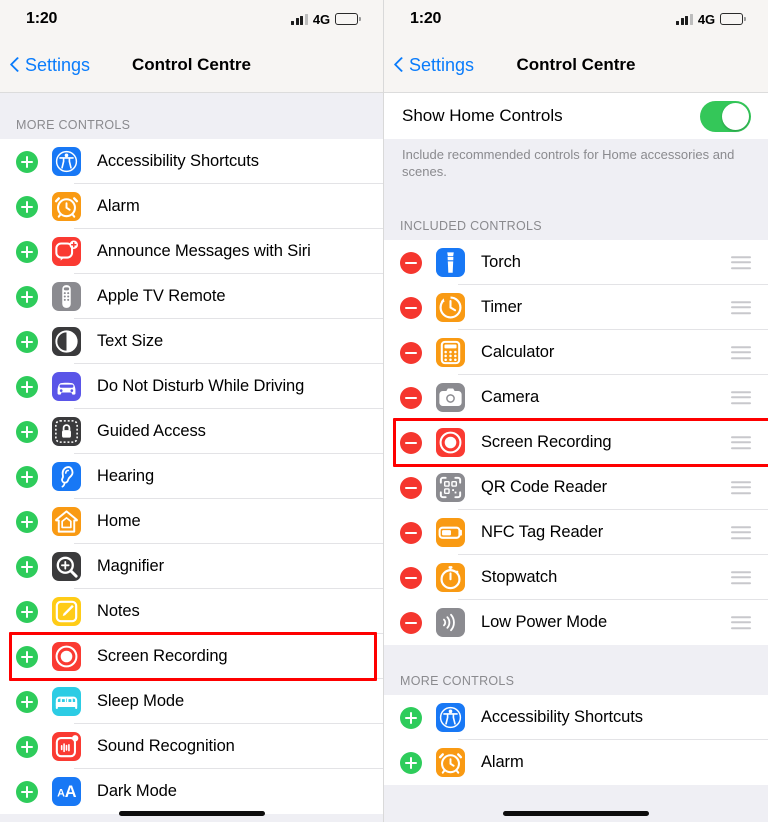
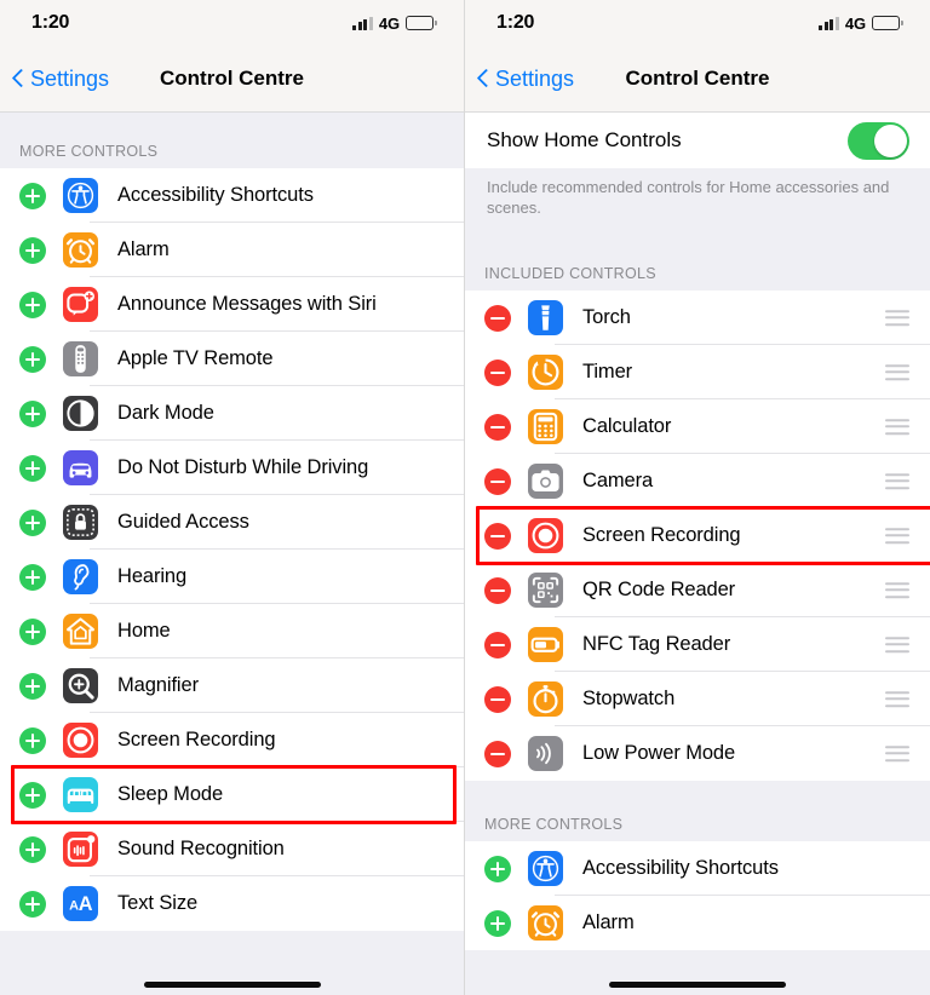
  1:20
  4G
  Settings
  Control Centre
  MORE CONTROLS
  Accessibility Shortcuts
  Alarm
  Announce Messages with Siri
  Apple TV Remote
- Text Size
+ Dark Mode
  Do Not Disturb While Driving
  Guided Access
  Hearing
  Home
  Magnifier
- Notes
  Screen Recording
  Sleep Mode
  Sound Recognition
  A
  A
- Dark Mode
+ Text Size
  1:20
  4G
  Settings
  Control Centre
  Show Home Controls
  Include recommended controls for Home accessories and scenes.
  INCLUDED CONTROLS
  Torch
  Timer
  Calculator
  Camera
  Screen Recording
  QR Code Reader
  NFC Tag Reader
  Stopwatch
  Low Power Mode
  MORE CONTROLS
  Accessibility Shortcuts
  Alarm
